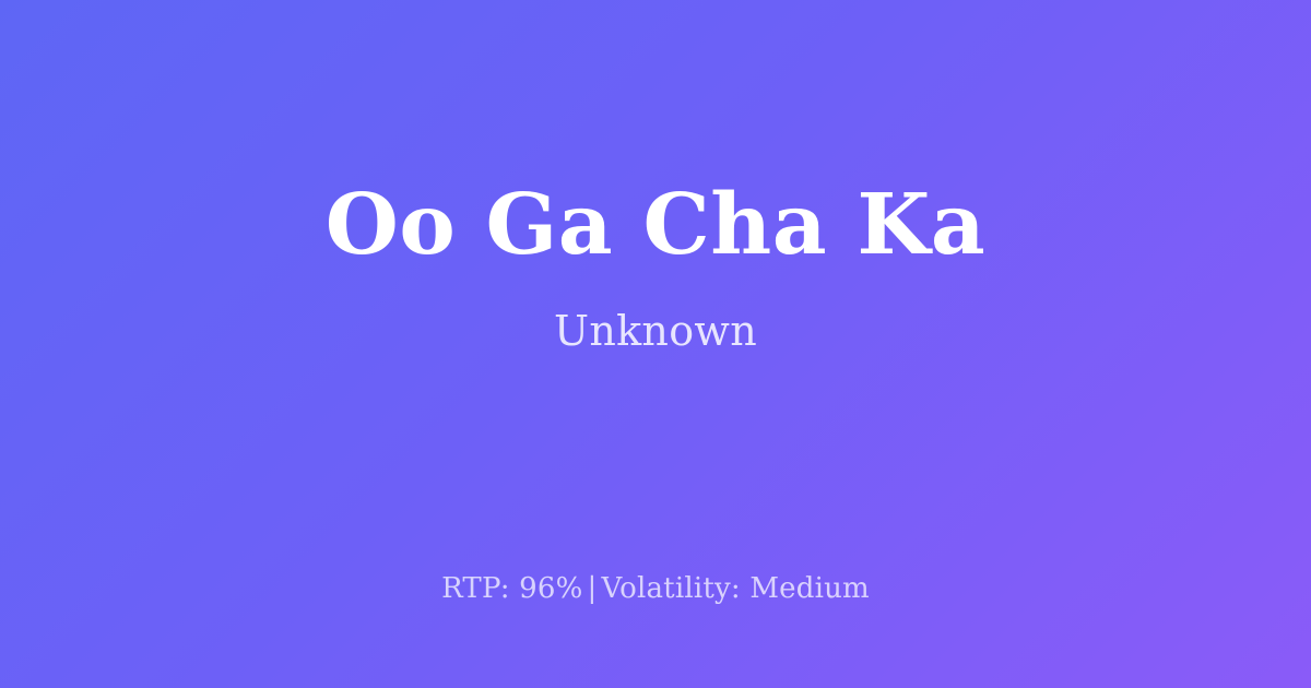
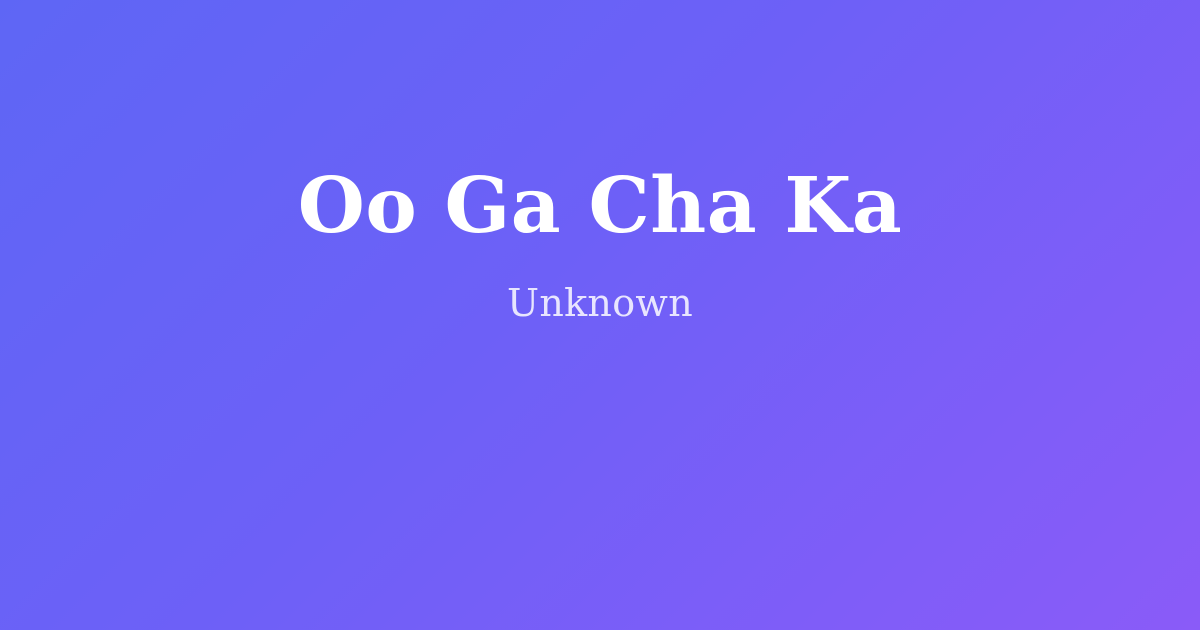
  Oo Ga Cha Ka
  Unknown
- RTP: 96% | Volatility: Medium
